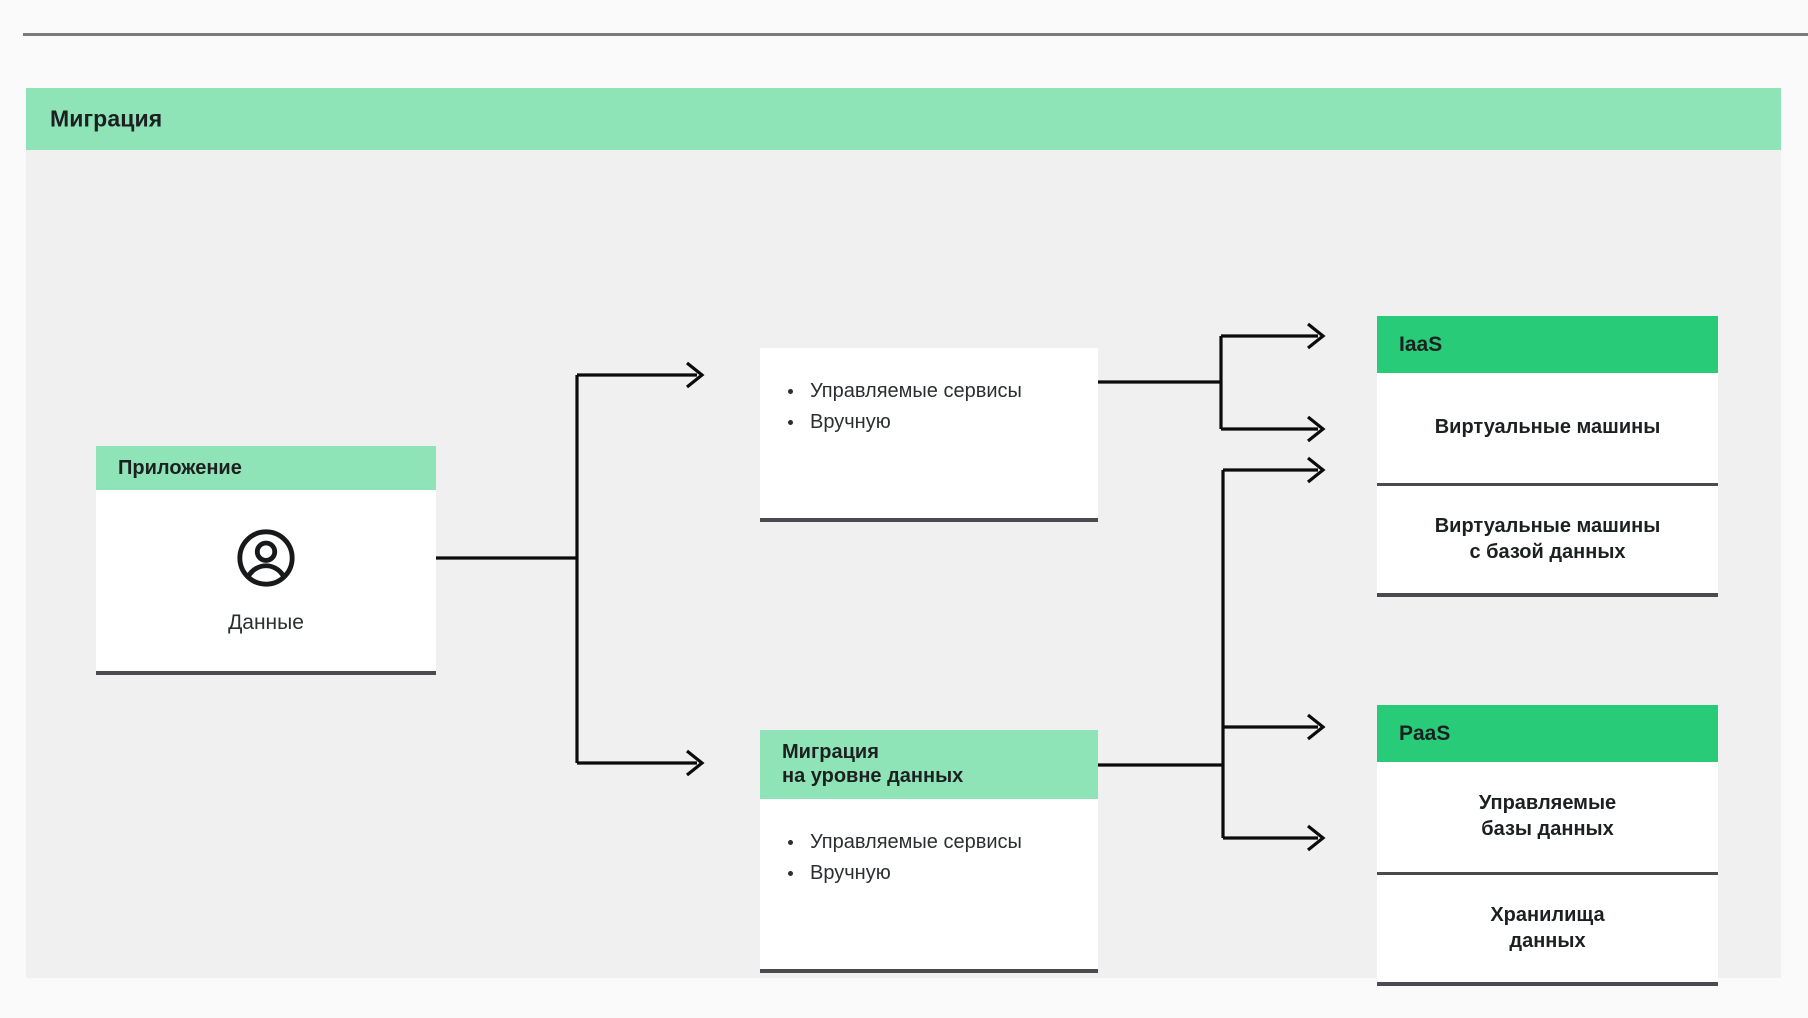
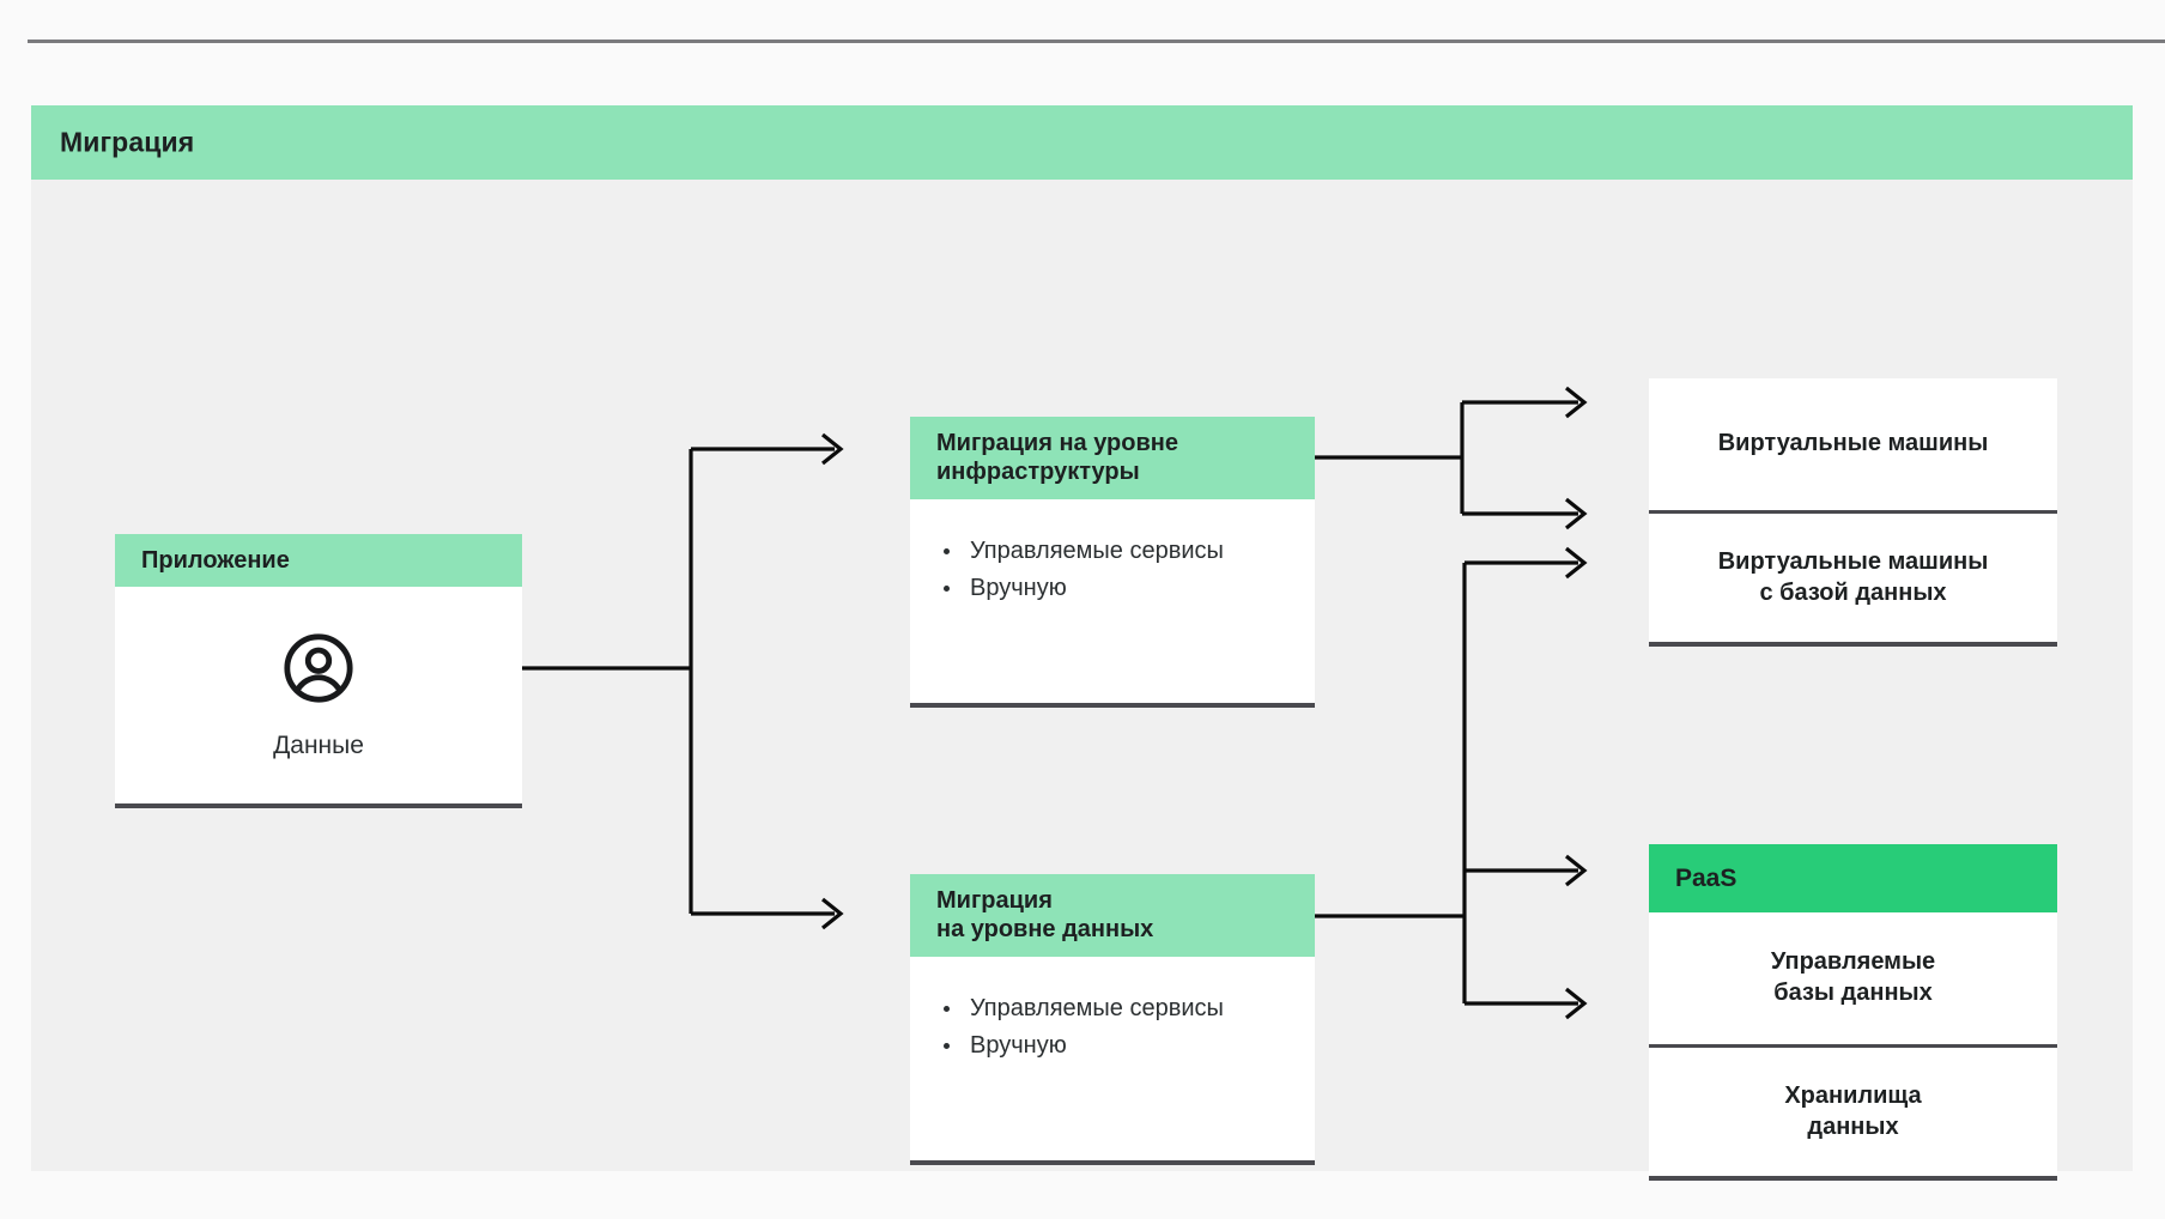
  Миграция
  Приложение
  Данные
+ Миграция на уровне
+ инфраструктуры
  Управляемые сервисы
  Вручную
  Миграция
  на уровне данных
  Управляемые сервисы
  Вручную
- IaaS
  Виртуальные машины
  Виртуальные машины
  с базой данных
  PaaS
  Управляемые
  базы данных
  Хранилища
  данных
